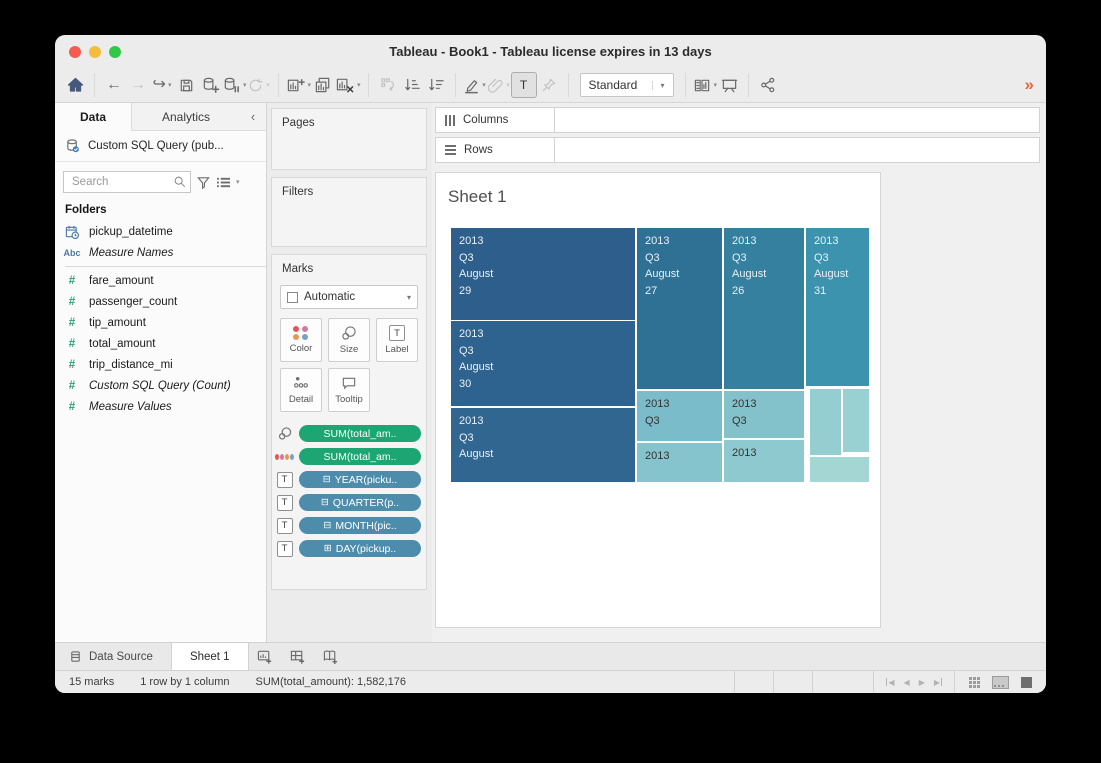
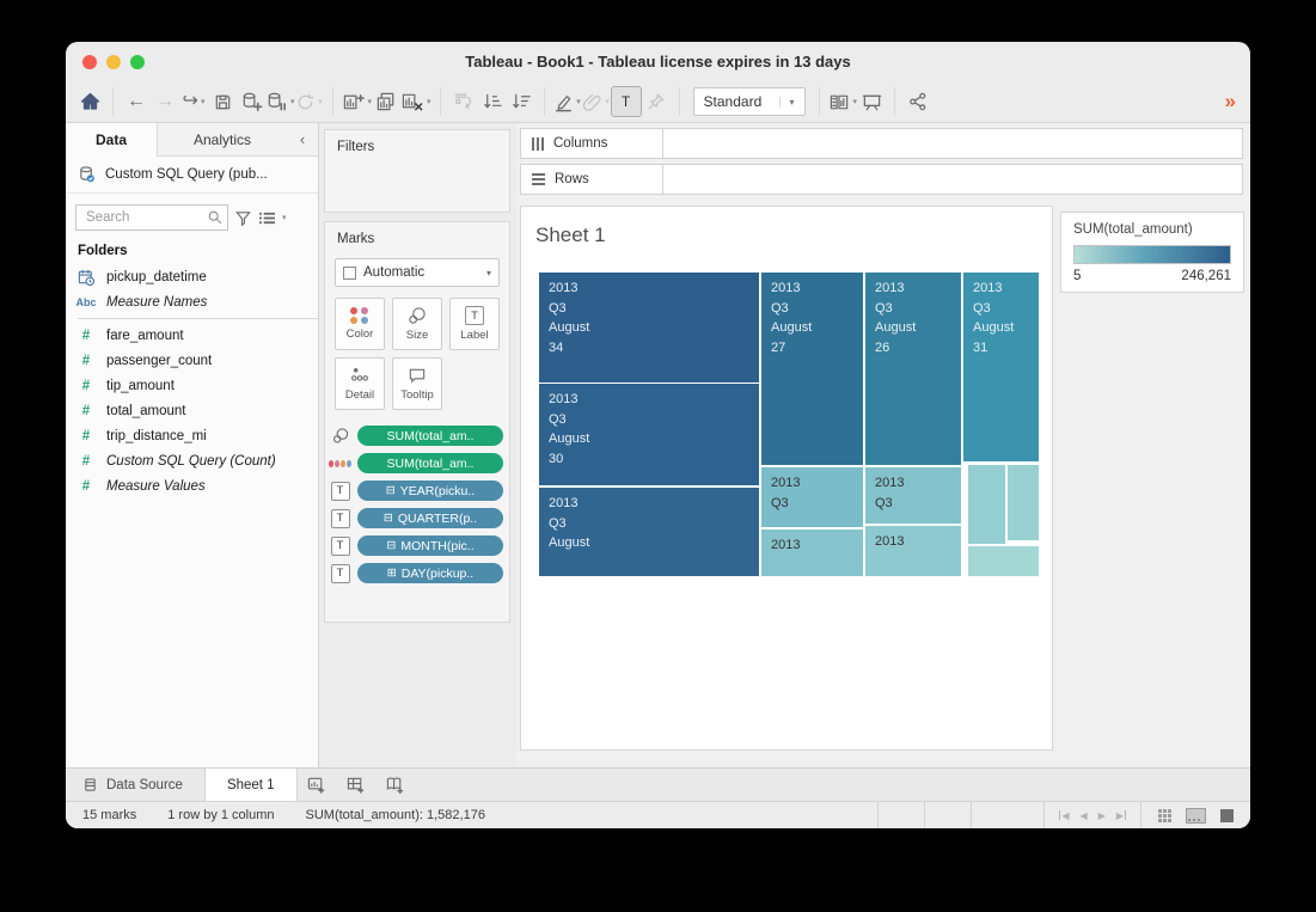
  Tableau - Book1 - Tableau license expires in 13 days
  ←
  →
  ↪
  T
  Standard
  ▾
  »
  Data
  Analytics
  ‹
  Custom SQL Query (pub...
  Search
  Folders
  pickup_datetime
  Abc
  Measure Names
  #
  fare_amount
  #
  passenger_count
  #
  tip_amount
  #
  total_amount
  #
  trip_distance_mi
  #
  Custom SQL Query (Count)
  #
  Measure Values
- Pages
  Filters
  Marks
  Automatic
  ▾
  Color
  Size
  T
  Label
  Detail
  Tooltip
  SUM(total_am..
  SUM(total_am..
  T
  ⊟
  YEAR(picku..
  T
  ⊟
  QUARTER(p..
  T
  ⊟
  MONTH(pic..
  T
  ⊞
  DAY(pickup..
  Columns
  Rows
  Sheet 1
  2013
  Q3
  August
- 29
+ 34
  2013
  Q3
  August
  30
  2013
  Q3
  August
  2013
  Q3
  August
  27
  2013
  Q3
  2013
  2013
  Q3
  August
  26
  2013
  Q3
  2013
  2013
  Q3
  August
  31
+ SUM(total_amount)
+ 5
+ 246,261
  Data Source
  Sheet 1
  15 marks
  1 row by 1 column
  SUM(total_amount): 1,582,176
  ◀
  ◀
  ▶
  ▶
